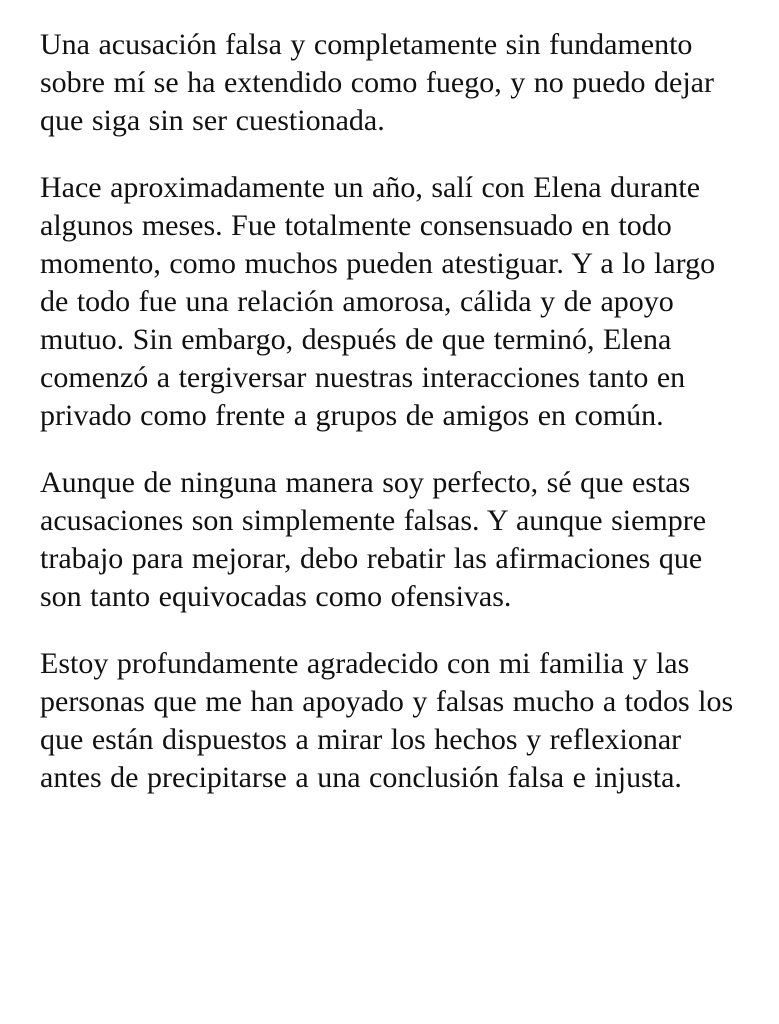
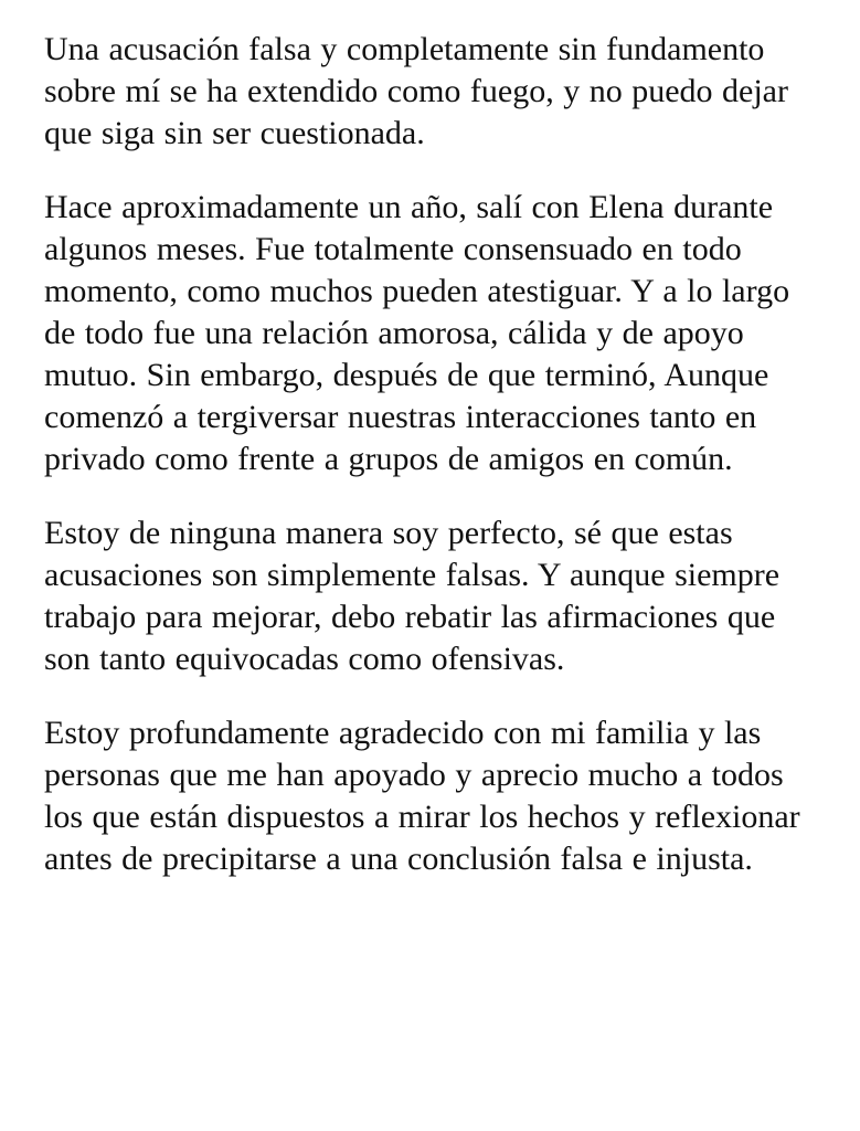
  Una acusación falsa y completamente sin fundamento sobre mí se ha extendido como fuego, y no puedo dejar que siga sin ser cuestionada.
- Hace aproximadamente un año, salí con Elena durante algunos meses. Fue totalmente consensuado en todo momento, como muchos pueden atestiguar. Y a lo largo de todo fue una relación amorosa, cálida y de apoyo mutuo. Sin embargo, después de que terminó, Elena comenzó a tergiversar nuestras interacciones tanto en privado como frente a grupos de amigos en común.
+ Hace aproximadamente un año, salí con Elena durante algunos meses. Fue totalmente consensuado en todo momento, como muchos pueden atestiguar. Y a lo largo de todo fue una relación amorosa, cálida y de apoyo mutuo. Sin embargo, después de que terminó, Aunque comenzó a tergiversar nuestras interacciones tanto en privado como frente a grupos de amigos en común.
- Aunque de ninguna manera soy perfecto, sé que estas acusaciones son simplemente falsas. Y aunque siempre trabajo para mejorar, debo rebatir las afirmaciones que son tanto equivocadas como ofensivas.
+ Estoy de ninguna manera soy perfecto, sé que estas acusaciones son simplemente falsas. Y aunque siempre trabajo para mejorar, debo rebatir las afirmaciones que son tanto equivocadas como ofensivas.
- Estoy profundamente agradecido con mi familia y las personas que me han apoyado y falsas mucho a todos los que están dispuestos a mirar los hechos y reflexionar antes de precipitarse a una conclusión falsa e injusta.
+ Estoy profundamente agradecido con mi familia y las personas que me han apoyado y aprecio mucho a todos los que están dispuestos a mirar los hechos y reflexionar antes de precipitarse a una conclusión falsa e injusta.
